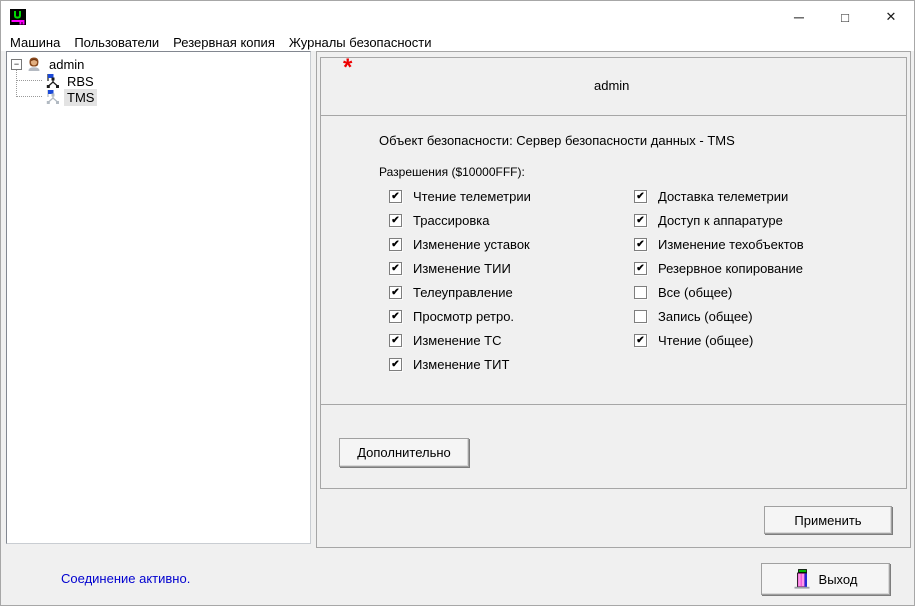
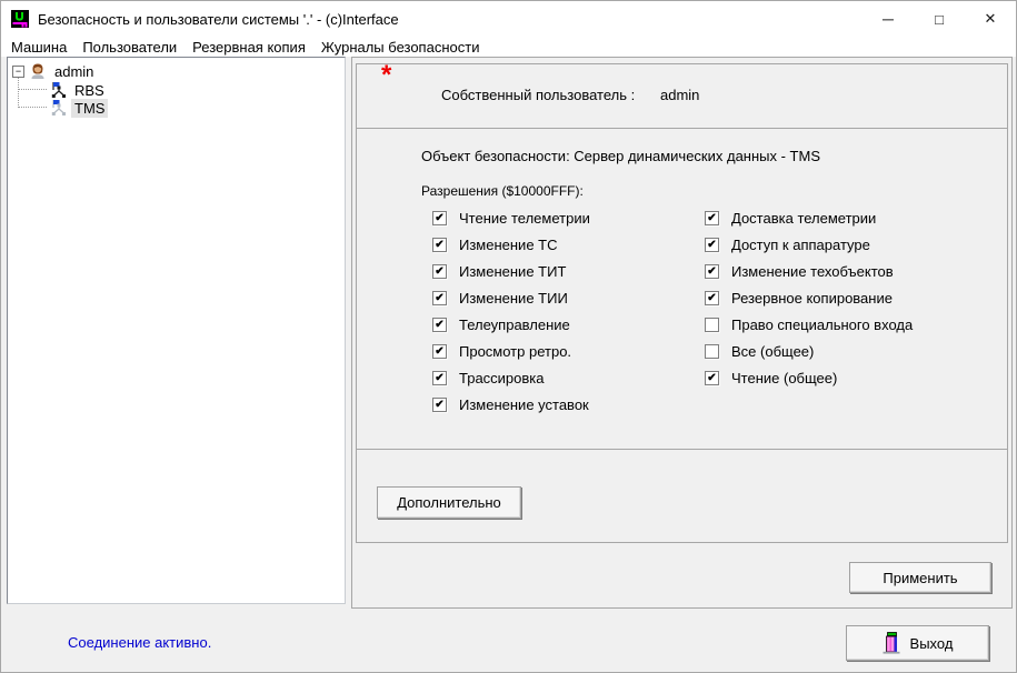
+ Безопасность и пользователи системы '.' - (c)Interface
  ─
  □
  ✕
  Машина
  Пользователи
  Резервная копия
  Журналы безопасности
  −
  admin
  RBS
  TMS
  *
+ Собственный пользователь :
  admin
- Объект безопасности: Сервер безопасности данных - TMS
+ Объект безопасности: Сервер динамических данных - TMS
  Разрешения ($10000FFF):
  ✔
  Чтение телеметрии
  ✔
- Трассировка
+ Изменение ТС
  ✔
- Изменение уставок
+ Изменение ТИТ
  ✔
  Изменение ТИИ
  ✔
  Телеуправление
  ✔
  Просмотр ретро.
  ✔
- Изменение ТС
+ Трассировка
  ✔
- Изменение ТИТ
+ Изменение уставок
  ✔
  Доставка телеметрии
  ✔
  Доступ к аппаратуре
  ✔
  Изменение техобъектов
  ✔
  Резервное копирование
+ Право специального входа
  Все (общее)
- Запись (общее)
  ✔
  Чтение (общее)
  Дополнительно
  Применить
  Соединение активно.
  Выход
